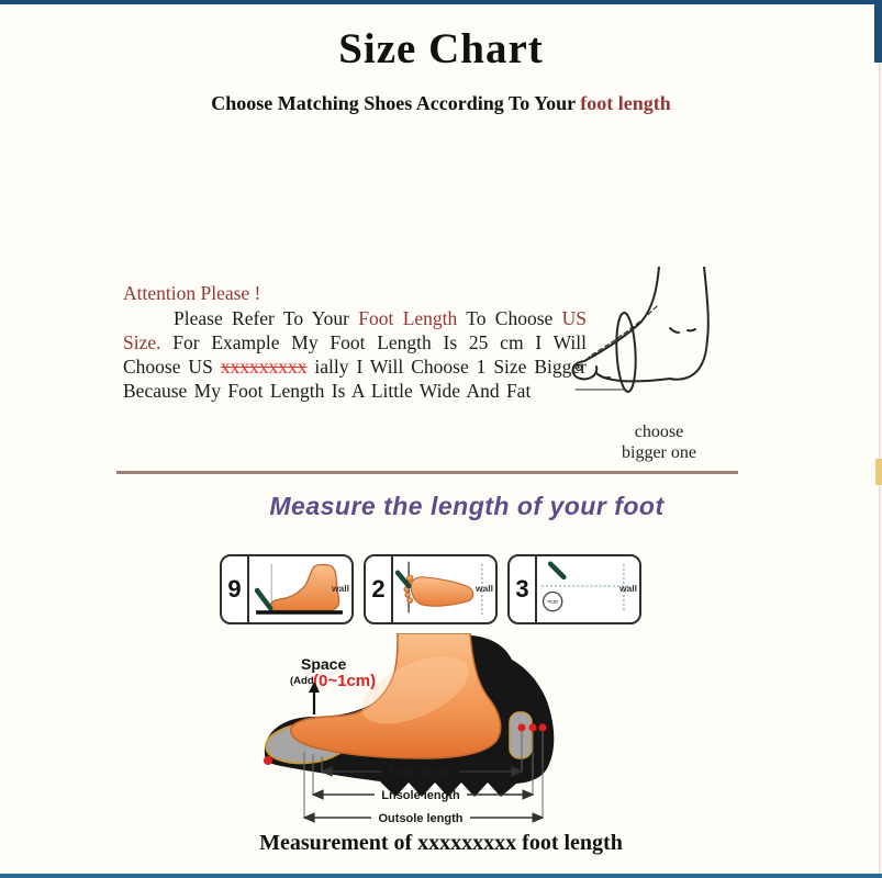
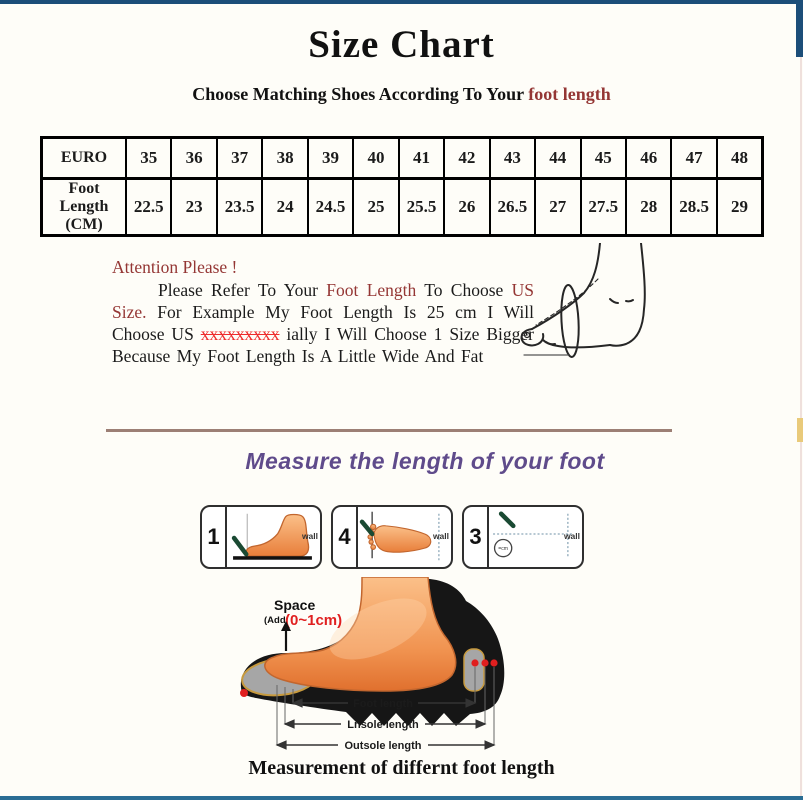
  Size Chart
  Choose Matching Shoes According To Your foot length
+ EURO	35	36	37	38	39	40	41	42	43	44	45	46	47	48
+ Foot Length (CM)	22.5	23	23.5	24	24.5	25	25.5	26	26.5	27	27.5	28	28.5	29
  Attention Please !
  Please Refer To Your Foot Length To Choose US Size. For Example My Foot Length Is 25 cm I Will Choose US xxxxxxxxx ially I Will Choose 1 Size Biggr Because My Foot Length Is A Little Wide And Fat
- choose
- bigger one
  Measure the length of your foot
- 9
+ 1
  wall
- 2
+ 4
  wall
  3
  wall
  Space
  (Add
  (0~1cm)
  Lnsole length
  Outsole length
- Measurement of xxxxxxxxx foot length
+ Measurement of differnt foot length
